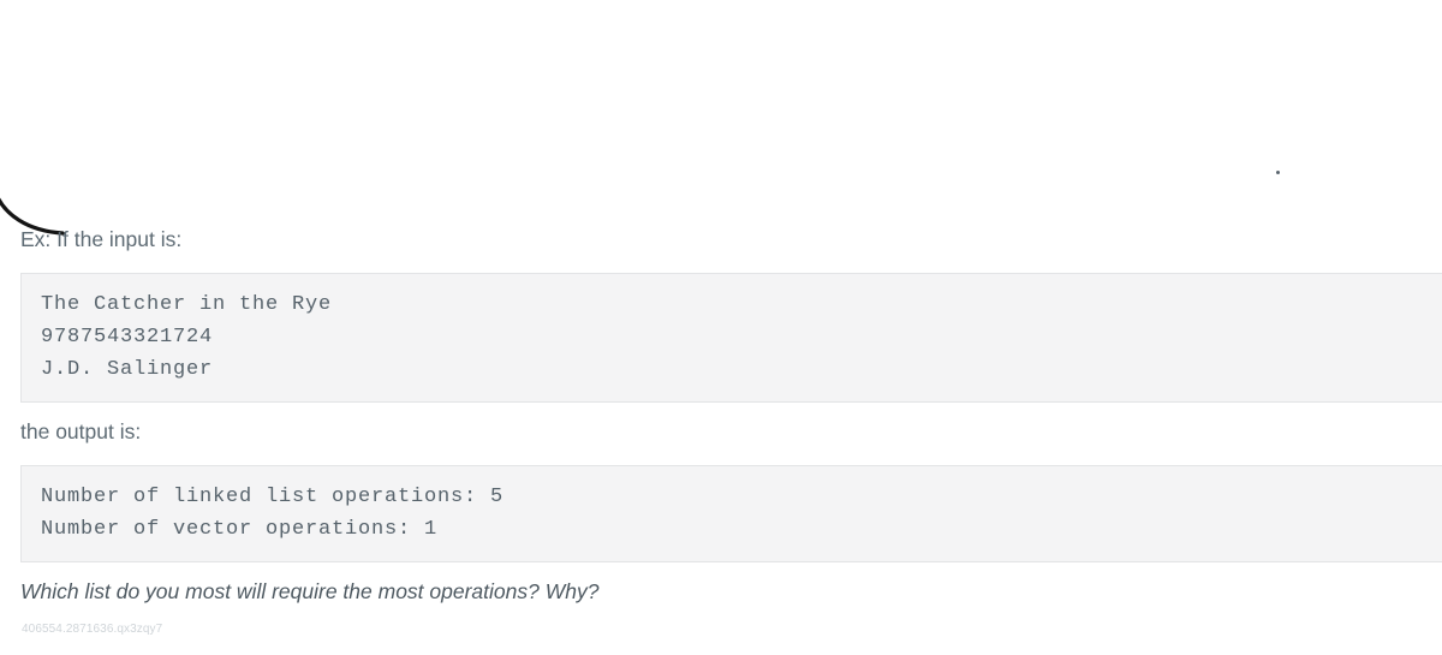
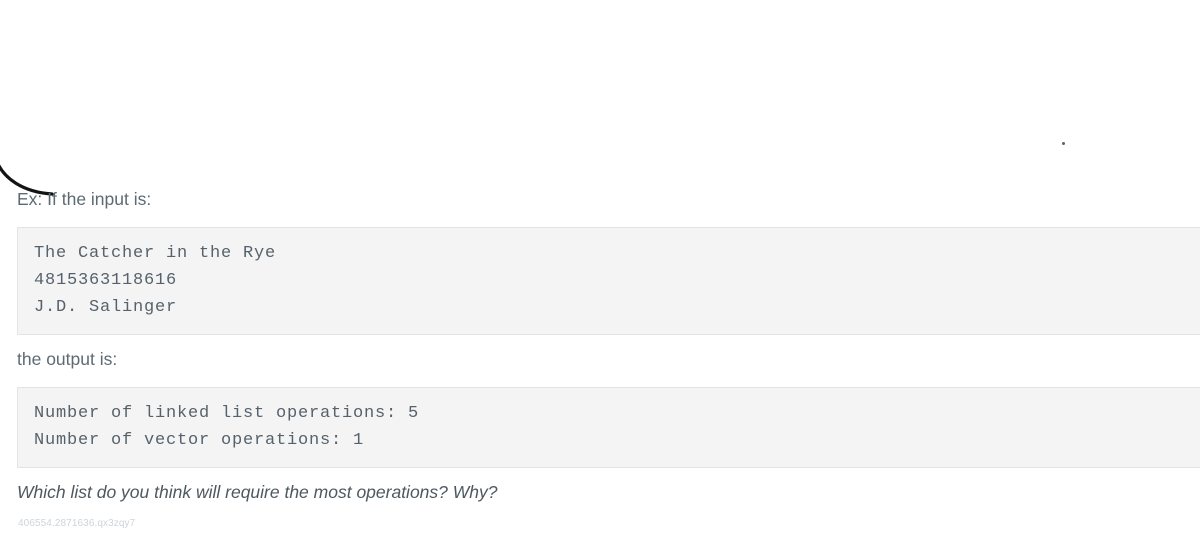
  Ex: If the input is:
  The Catcher in the Rye
- 9787543321724
+ 4815363118616
  J.D. Salinger
  the output is:
  Number of linked list operations: 5
  Number of vector operations: 1
- Which list do you most will require the most operations? Why?
+ Which list do you think will require the most operations? Why?
  406554.2871636.qx3zqy7
